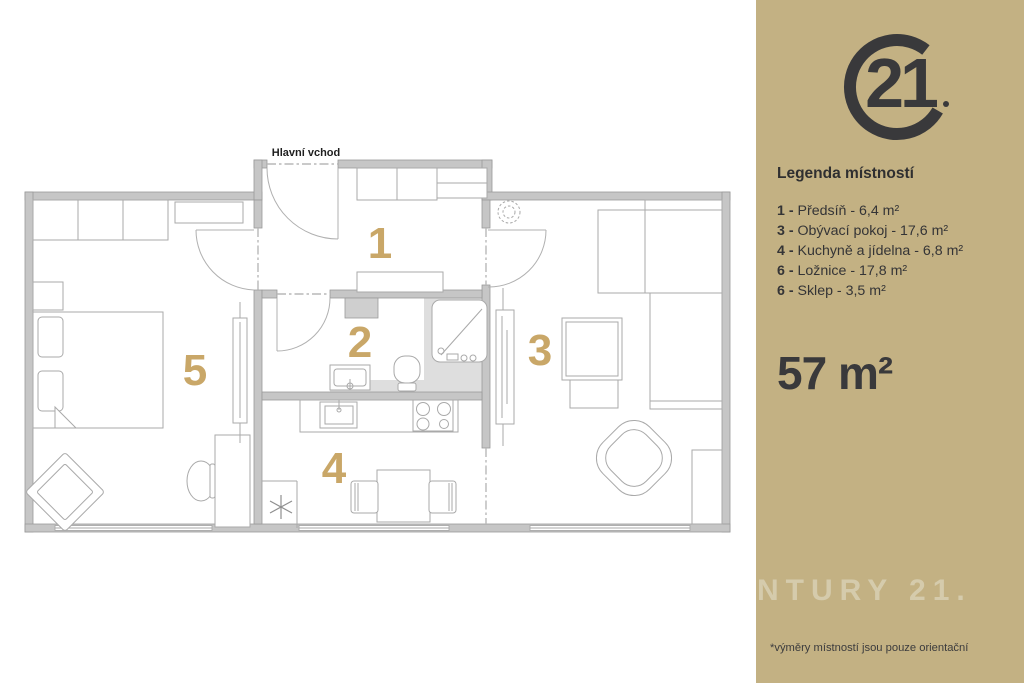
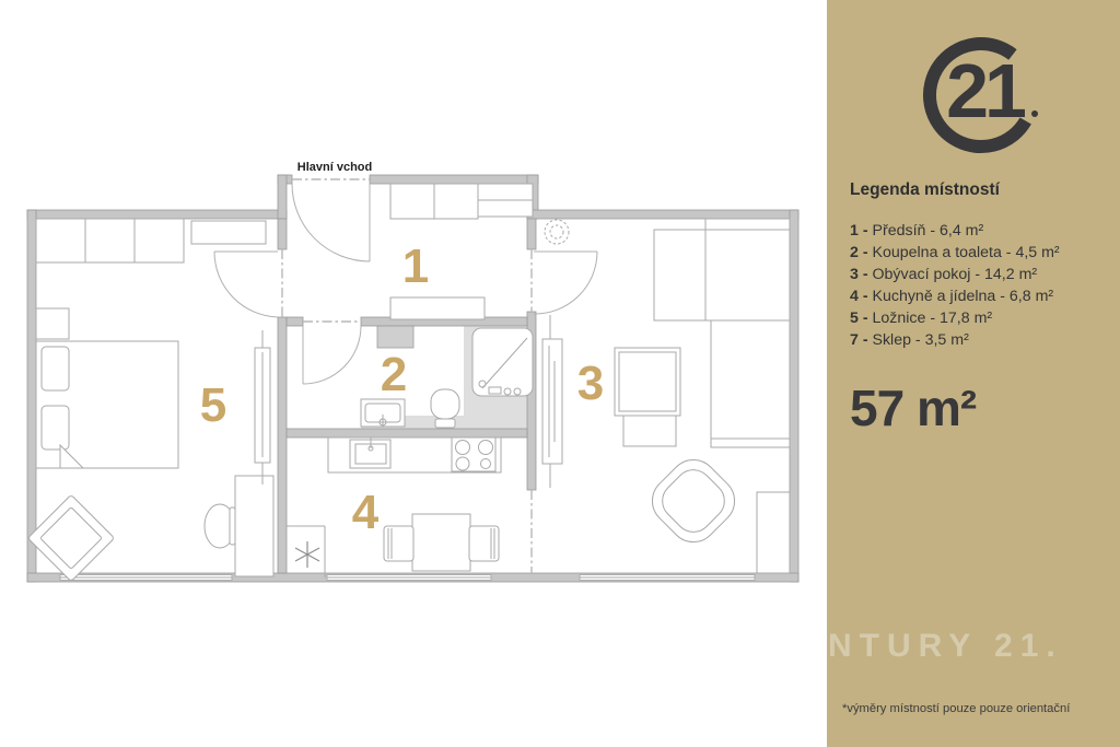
  Hlavní vchod
  1
  2
  3
  4
  5
  21
  Legenda místností
  1 - Předsíň - 6,4 m²
+ 2 - Koupelna a toaleta - 4,5 m²
- 3 - Obývací pokoj - 17,6 m²
+ 3 - Obývací pokoj - 14,2 m²
  4 - Kuchyně a jídelna - 6,8 m²
- 6 - Ložnice - 17,8 m²
+ 5 - Ložnice - 17,8 m²
- 6 - Sklep - 3,5 m²
+ 7 - Sklep - 3,5 m²
  57 m²
  NTURY 21.
- *výměry místností jsou pouze orientační
+ *výměry místností pouze pouze orientační
